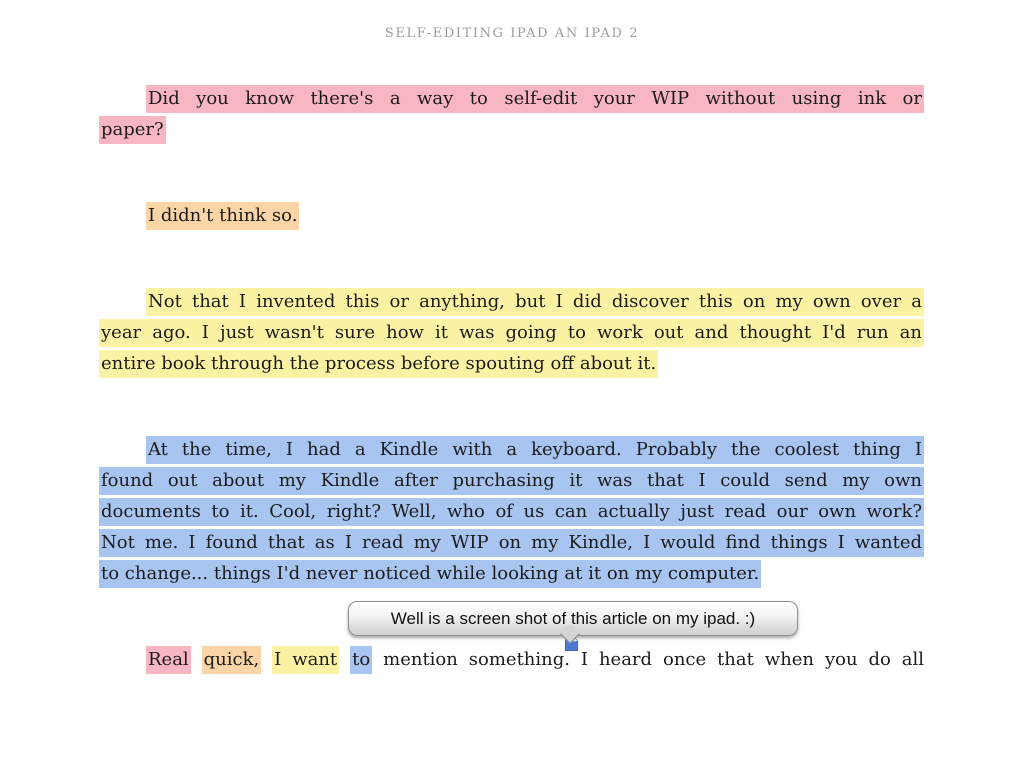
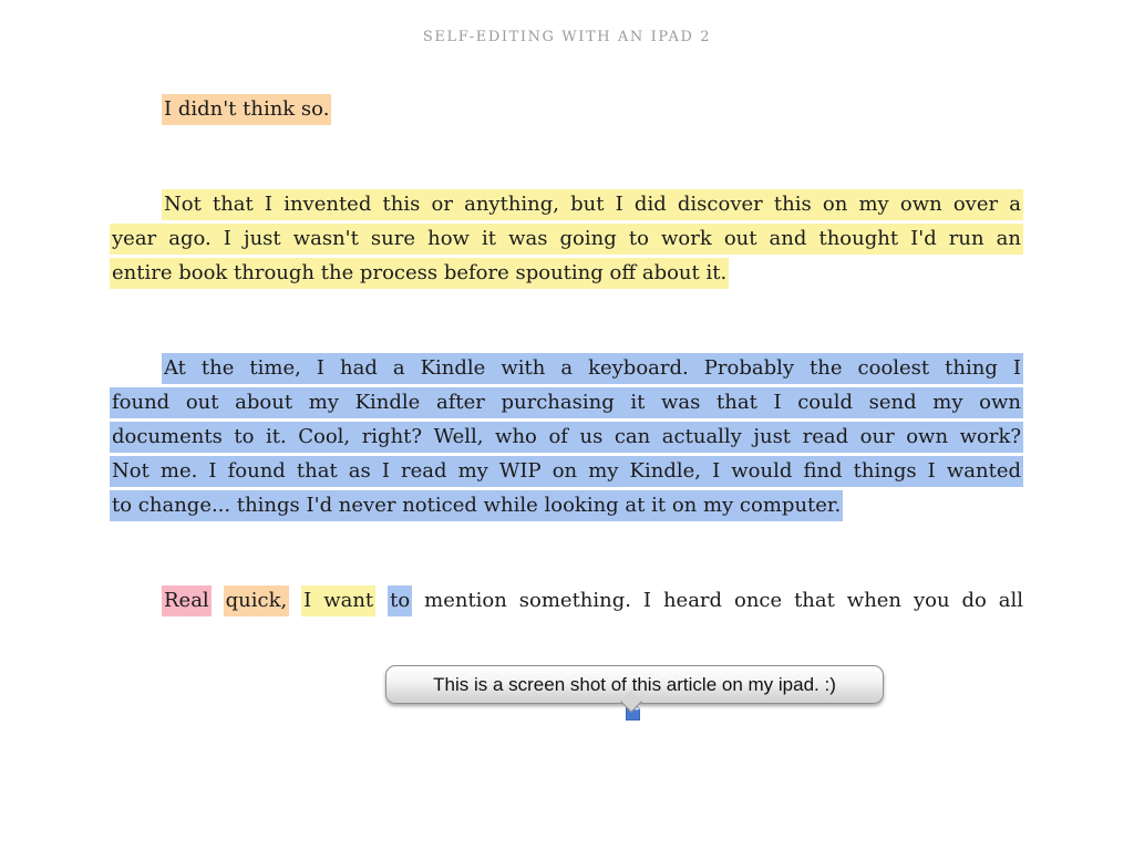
- SELF-EDITING IPAD AN IPAD 2
+ SELF-EDITING WITH AN IPAD 2
- Did you know there's a way to self-edit your WIP without using ink or
- paper?
  I didn't think so.
  Not that I invented this or anything, but I did discover this on my own over a
  year ago. I just wasn't sure how it was going to work out and thought I'd run an
  entire book through the process before spouting off about it.
  At the time, I had a Kindle with a keyboard. Probably the coolest thing I
  found out about my Kindle after purchasing it was that I could send my own
  documents to it. Cool, right? Well, who of us can actually just read our own work?
  Not me. I found that as I read my WIP on my Kindle, I would find things I wanted
  to change... things I'd never noticed while looking at it on my computer.
  Real quick, I want to mention something. I heard once that when you do all
- Well is a screen shot of this article on my ipad. :)
+ This is a screen shot of this article on my ipad. :)
